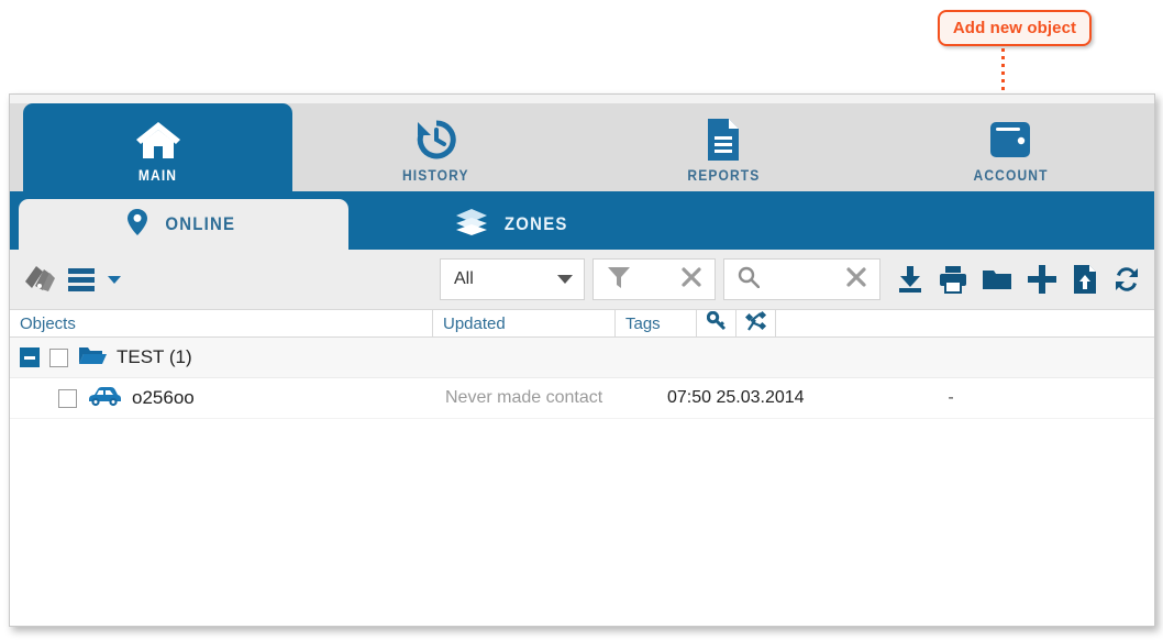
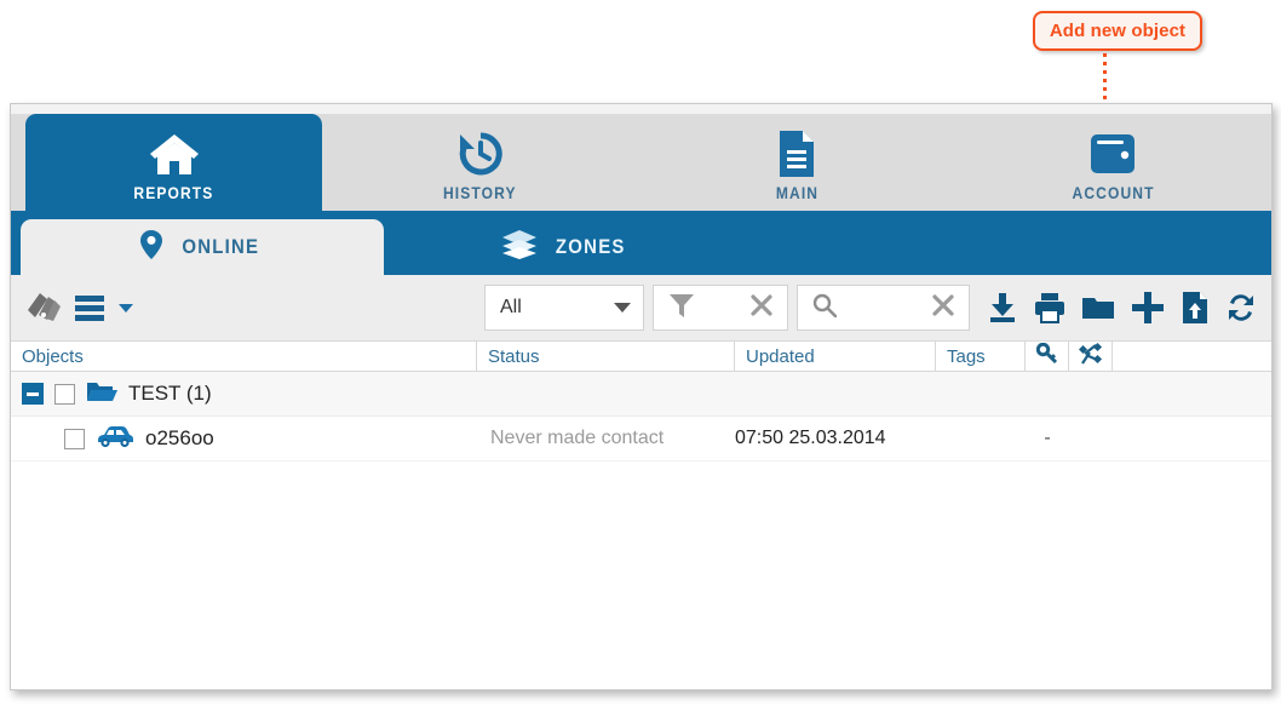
  Add new object
- MAIN
+ REPORTS
  HISTORY
- REPORTS
+ MAIN
  ACCOUNT
  ONLINE
  ZONES
  All
  Objects
+ Status
  Updated
  Tags
  TEST (1)
  o256oo
  Never made contact
  07:50 25.03.2014
  -
